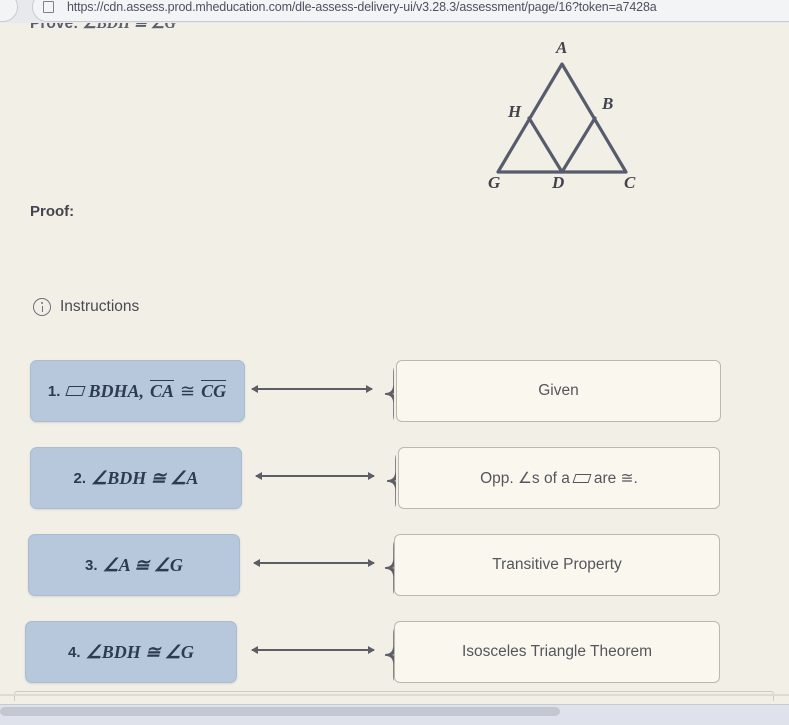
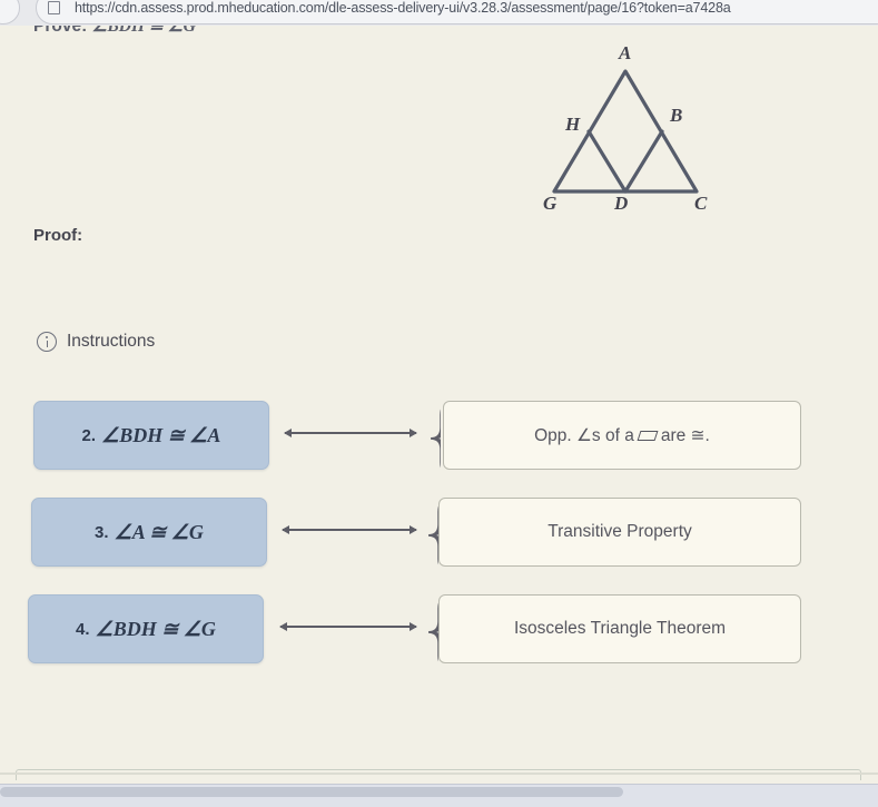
  https://cdn.assess.prod.mheducation.com/dle-assess-delivery-ui/v3.28.3/assessment/page/16?token=a7428a
  Prove: ∠BDH ≅ ∠G
  A
  B
  C
  D
  G
  H
  Proof:
  Instructions
- 1.
- BDHA,
- CA
- ≅
- CG
- Given
  2.
  ∠BDH ≅ ∠A
  Opp. ∠s of a
  are ≅.
  3.
  ∠A ≅ ∠G
  Transitive Property
  4.
  ∠BDH ≅ ∠G
  Isosceles Triangle Theorem
